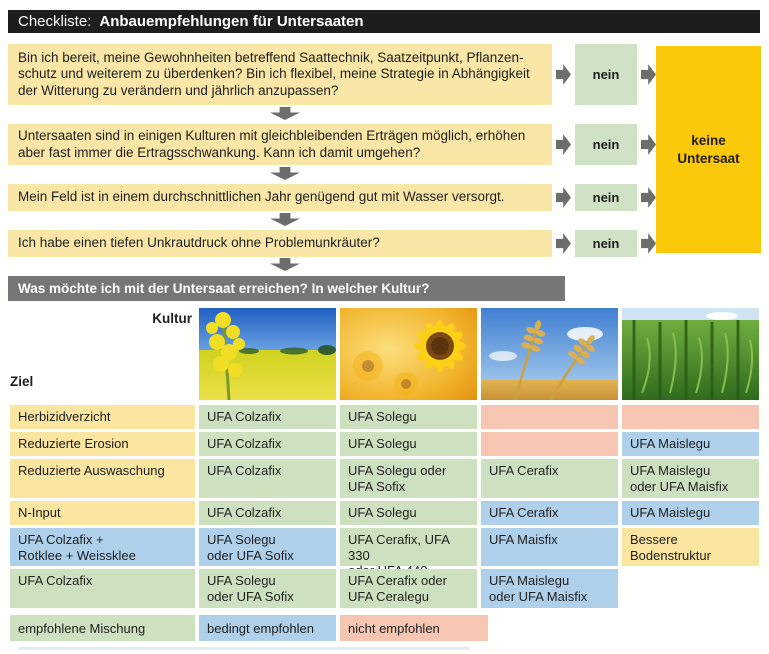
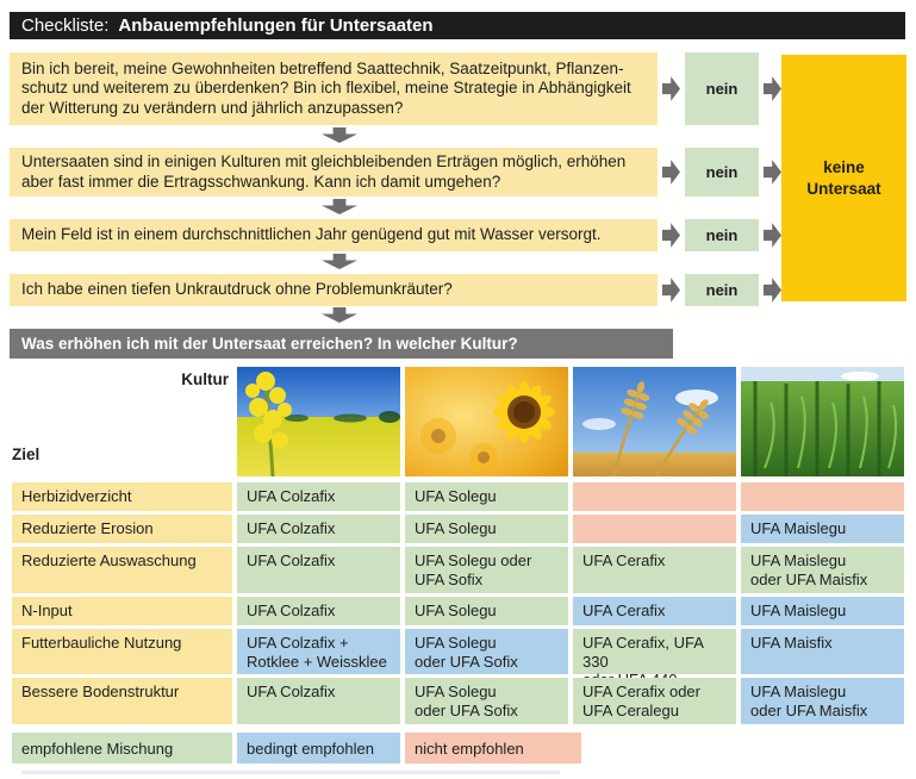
  Checkliste:
  Anbauempfehlungen für Untersaaten
  Bin ich bereit, meine Gewohnheiten betreffend Saattechnik, Saatzeitpunkt, Pflanzen-
  schutz und weiterem zu überdenken? Bin ich flexibel, meine Strategie in Abhängigkeit
  der Witterung zu verändern und jährlich anzupassen?
  nein
  Untersaaten sind in einigen Kulturen mit gleichbleibenden Erträgen möglich, erhöhen
  aber fast immer die Ertragsschwankung. Kann ich damit umgehen?
  nein
  Mein Feld ist in einem durchschnittlichen Jahr genügend gut mit Wasser versorgt.
  nein
  Ich habe einen tiefen Unkrautdruck ohne Problemunkräuter?
  nein
  keine
  Untersaat
- Was möchte ich mit der Untersaat erreichen? In welcher Kultur?
+ Was erhöhen ich mit der Untersaat erreichen? In welcher Kultur?
  Kultur
  Ziel
  Herbizidverzicht
  UFA Colzafix
  UFA Solegu
  Reduzierte Erosion
  UFA Colzafix
  UFA Solegu
  UFA Maislegu
  Reduzierte Auswaschung
  UFA Colzafix
  UFA Solegu oder
  UFA Sofix
  UFA Cerafix
  UFA Maislegu
  oder UFA Maisfix
  N-Input
  UFA Colzafix
  UFA Solegu
  UFA Cerafix
  UFA Maislegu
+ Futterbauliche Nutzung
  UFA Colzafix +
  Rotklee + Weissklee
  UFA Solegu
  oder UFA Sofix
  UFA Cerafix, UFA 330
  UFA Maisfix
  Bessere Bodenstruktur
  UFA Colzafix
  UFA Solegu
  oder UFA Sofix
  UFA Cerafix oder
  UFA Ceralegu
  UFA Maislegu
  oder UFA Maisfix
  empfohlene Mischung
  bedingt empfohlen
  nicht empfohlen
